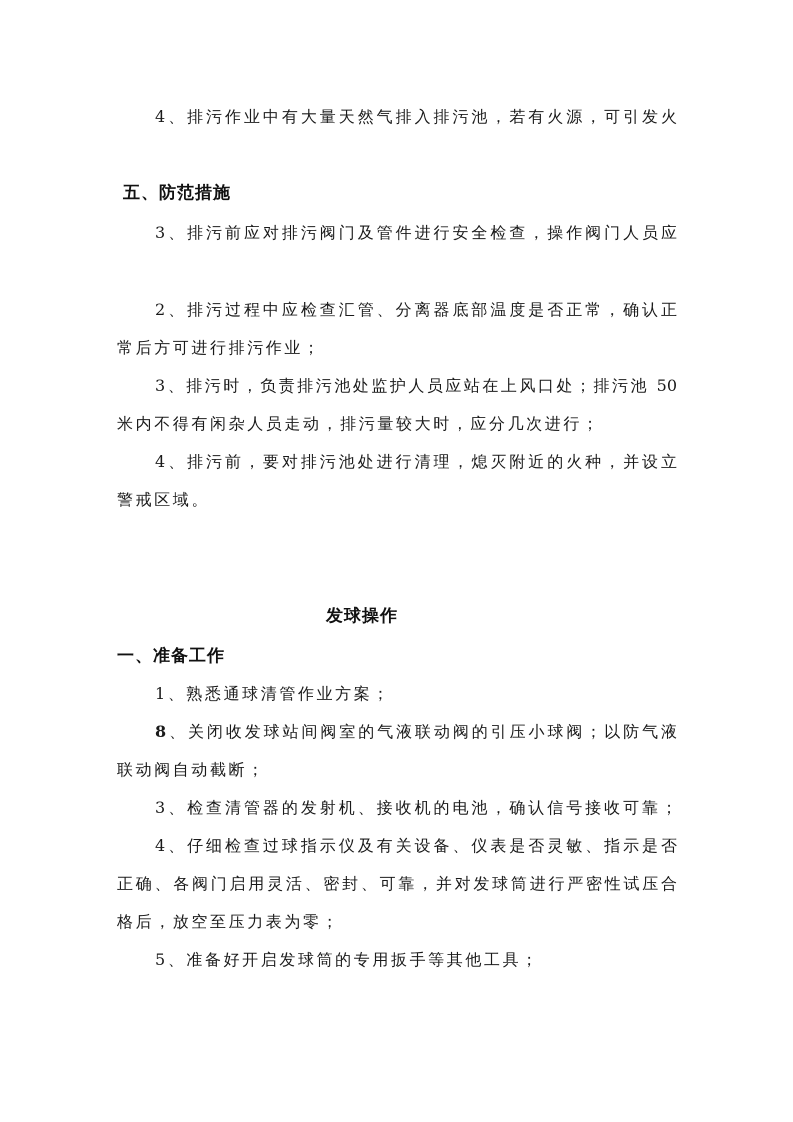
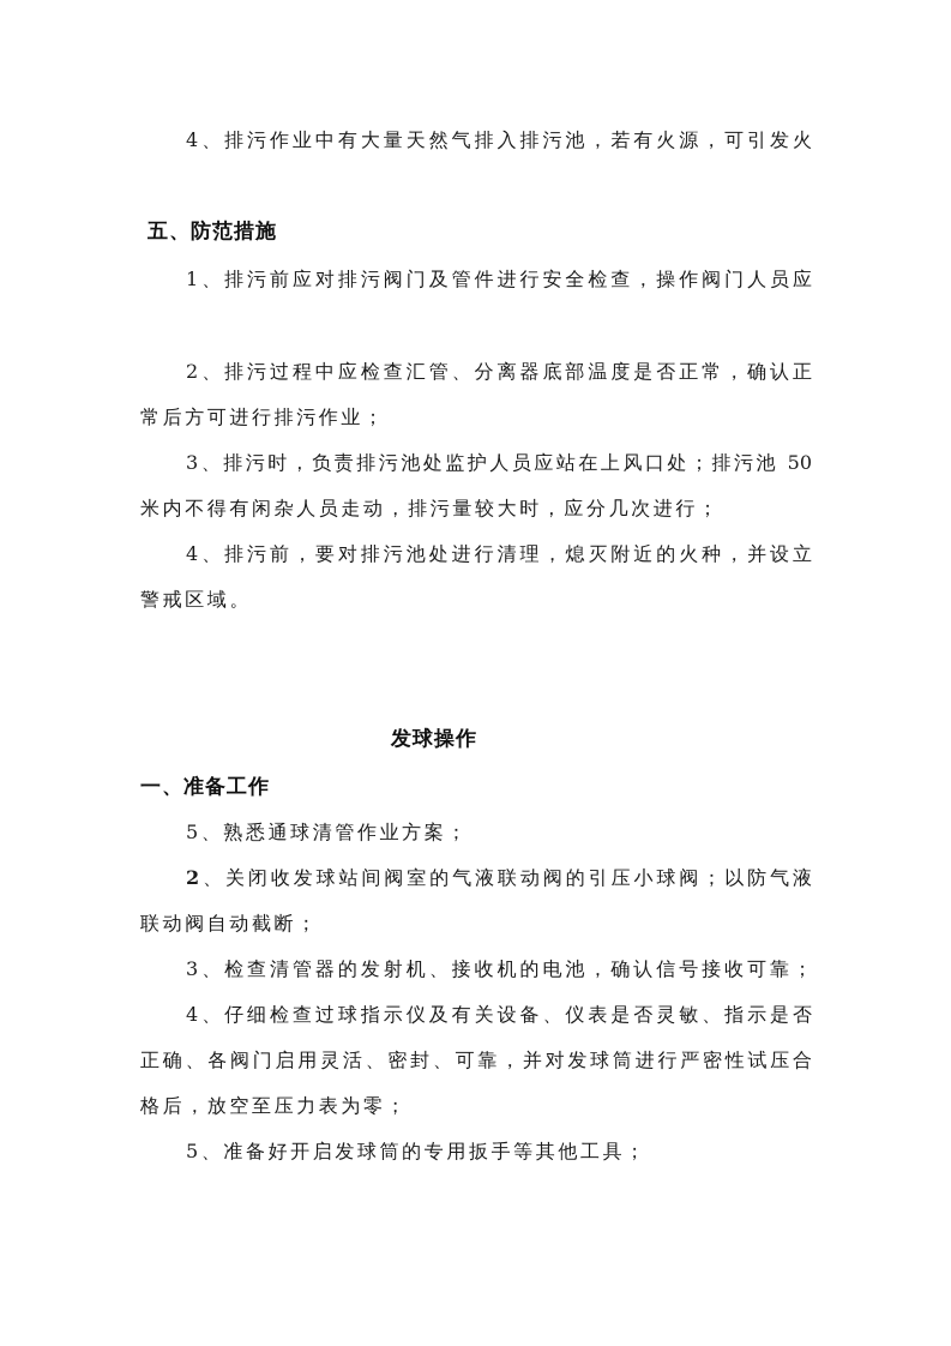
  4、排污作业中有大量天然气排入排污池，若有火源，可引发火
  五、防范措施
- 3、排污前应对排污阀门及管件进行安全检查，操作阀门人员应
+ 1、排污前应对排污阀门及管件进行安全检查，操作阀门人员应
  2、排污过程中应检查汇管、分离器底部温度是否正常，确认正
  常后方可进行排污作业；
  3、排污时，负责排污池处监护人员应站在上风口处；排污池 50
  米内不得有闲杂人员走动，排污量较大时，应分几次进行；
  4、排污前，要对排污池处进行清理，熄灭附近的火种，并设立
  警戒区域。
  发球操作
  一、准备工作
- 1、熟悉通球清管作业方案；
+ 5、熟悉通球清管作业方案；
- 8、关闭收发球站间阀室的气液联动阀的引压小球阀；以防气液
+ 2、关闭收发球站间阀室的气液联动阀的引压小球阀；以防气液
  联动阀自动截断；
  3、检查清管器的发射机、接收机的电池，确认信号接收可靠；
  4、仔细检查过球指示仪及有关设备、仪表是否灵敏、指示是否
  正确、各阀门启用灵活、密封、可靠，并对发球筒进行严密性试压合
  格后，放空至压力表为零；
  5、准备好开启发球筒的专用扳手等其他工具；
